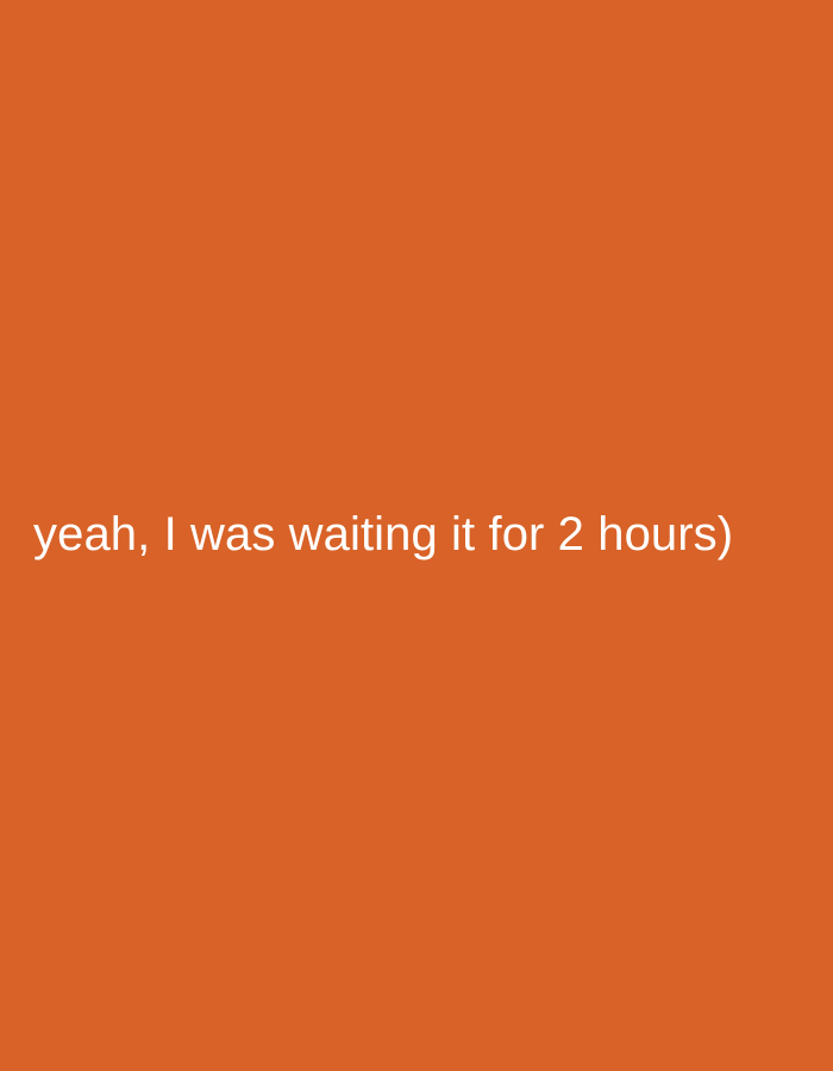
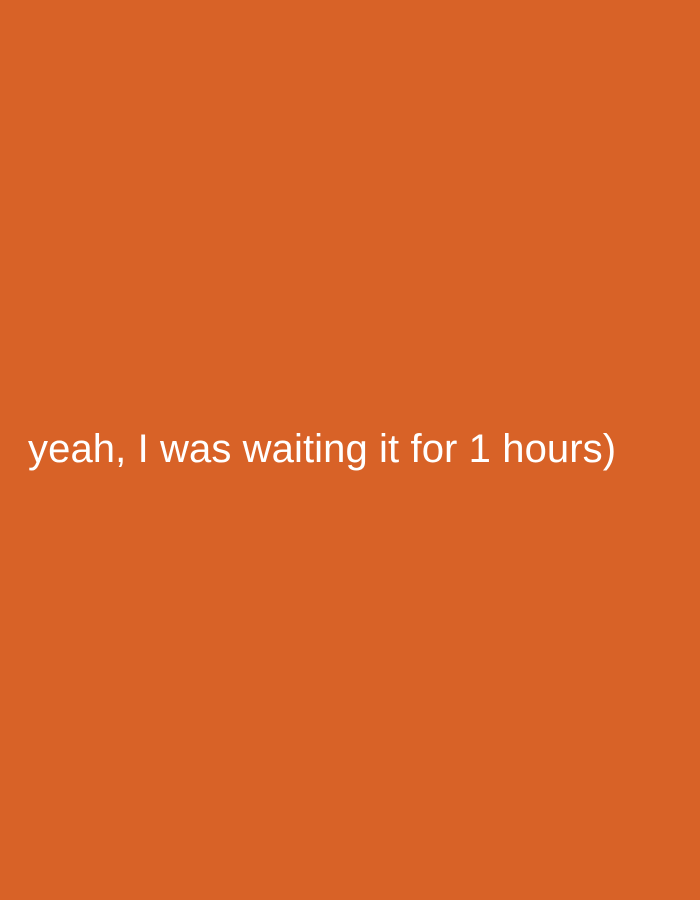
- yeah, I was waiting it for 2 hours)
+ yeah, I was waiting it for 1 hours)
